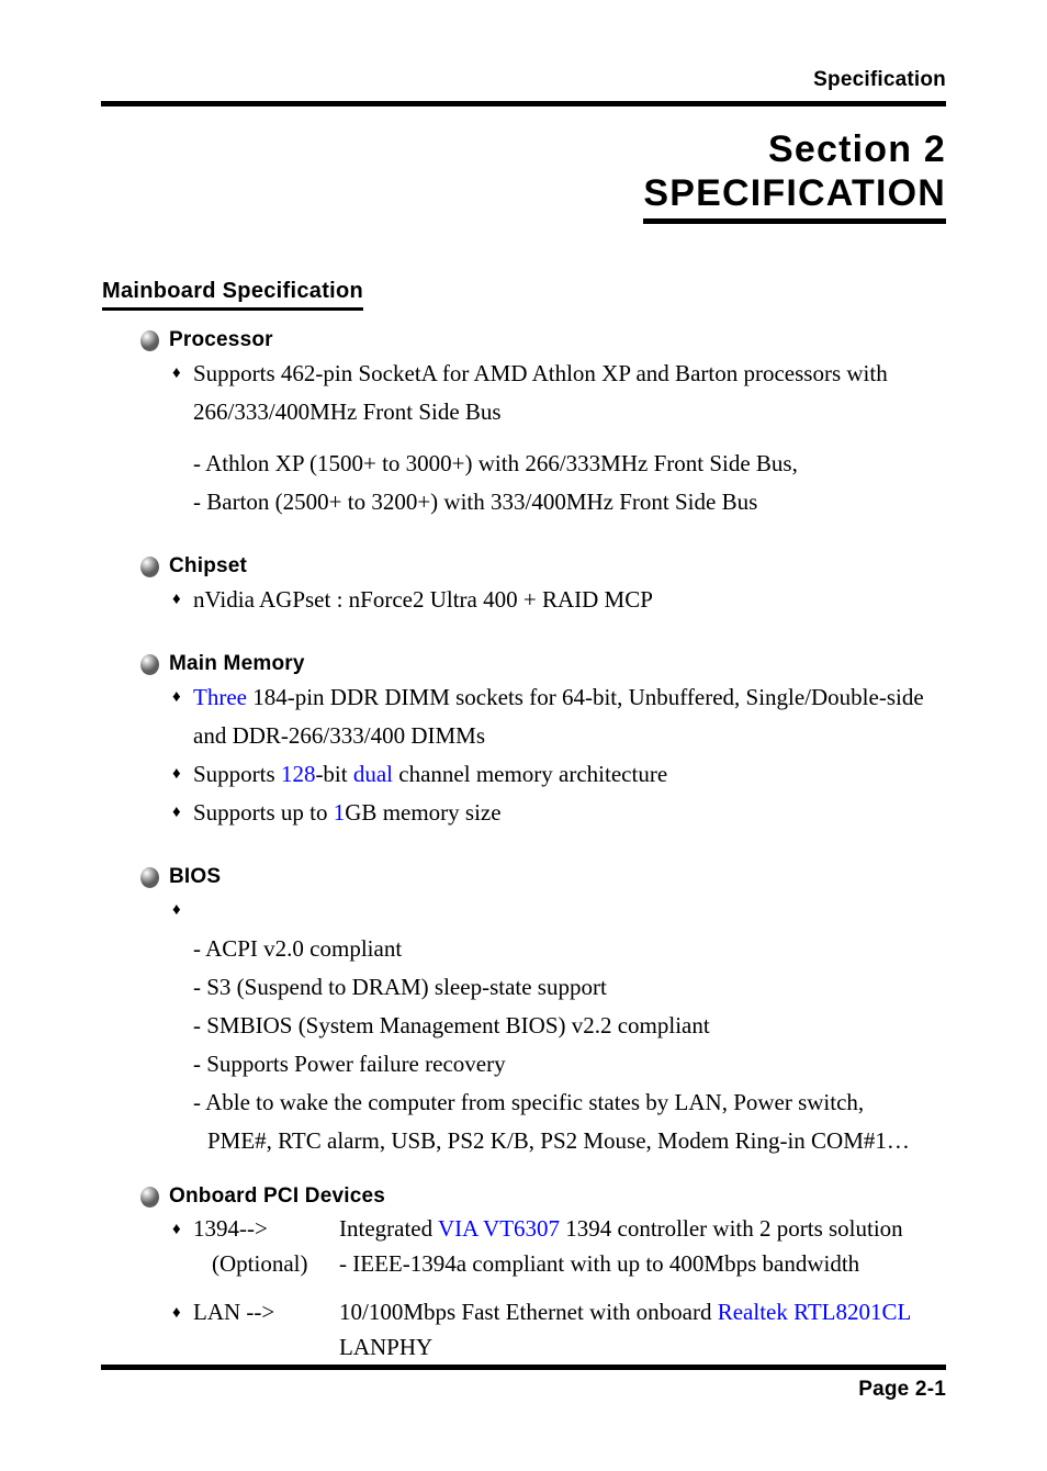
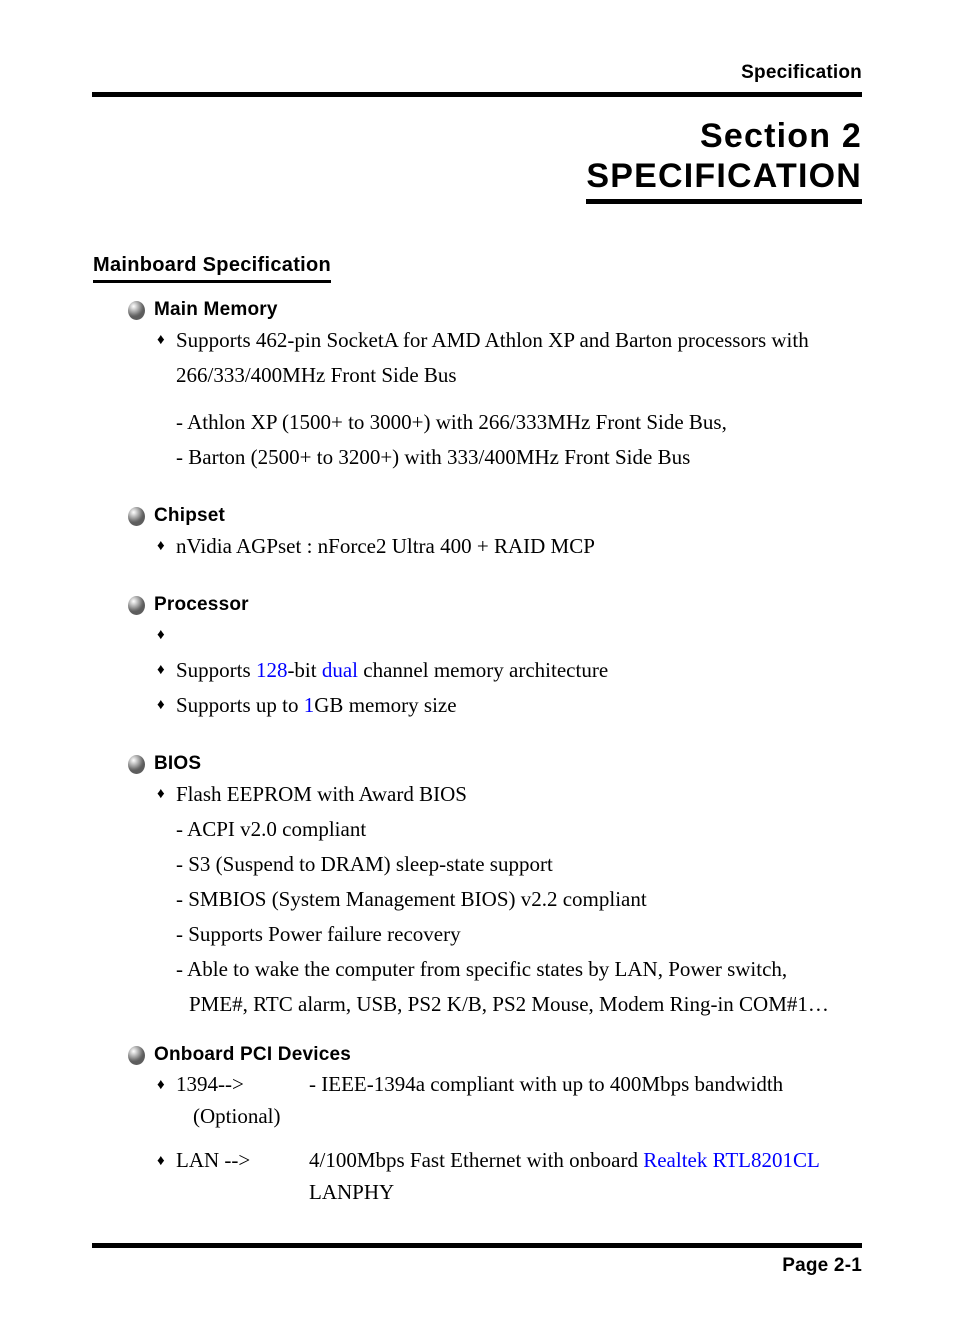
  Specification
  Section 2
  SPECIFICATION
  Mainboard Specification
- Processor
+ Main Memory
  ♦
  Supports 462-pin SocketA for AMD Athlon XP and Barton processors with 266/333/400MHz Front Side Bus
  - Athlon XP (1500+ to 3000+) with 266/333MHz Front Side Bus,
  - Barton (2500+ to 3200+) with 333/400MHz Front Side Bus
  Chipset
  ♦
  nVidia AGPset : nForce2 Ultra 400 + RAID MCP
- Main Memory
+ Processor
  ♦
- Three 184-pin DDR DIMM sockets for 64-bit, Unbuffered, Single/Double-side and DDR-266/333/400 DIMMs
  ♦
  Supports 128-bit dual channel memory architecture
  ♦
  Supports up to 1GB memory size
  BIOS
  ♦
+ Flash EEPROM with Award BIOS
  - ACPI v2.0 compliant
  - S3 (Suspend to DRAM) sleep-state support
  - SMBIOS (System Management BIOS) v2.2 compliant
  - Supports Power failure recovery
  - Able to wake the computer from specific states by LAN, Power switch,
  PME#, RTC alarm, USB, PS2 K/B, PS2 Mouse, Modem Ring-in COM#1…
  Onboard PCI Devices
  ♦
  1394-->
  (Optional)
- Integrated VIA VT6307 1394 controller with 2 ports solution
  - IEEE-1394a compliant with up to 400Mbps bandwidth
  ♦
  LAN -->
- 10/100Mbps Fast Ethernet with onboard Realtek RTL8201CL
+ 4/100Mbps Fast Ethernet with onboard Realtek RTL8201CL
  LANPHY
  Page 2-1
